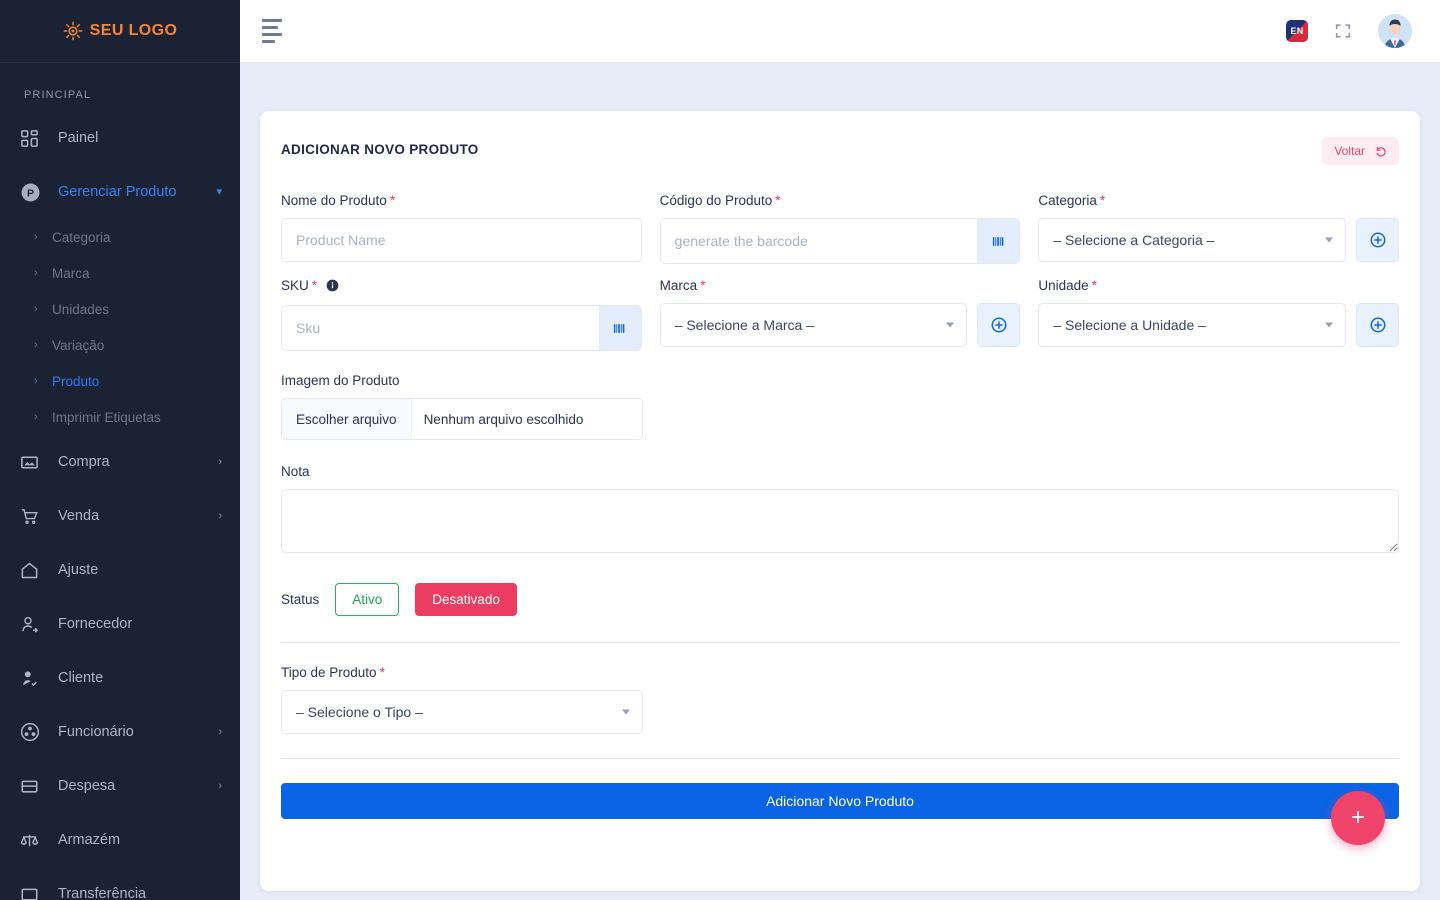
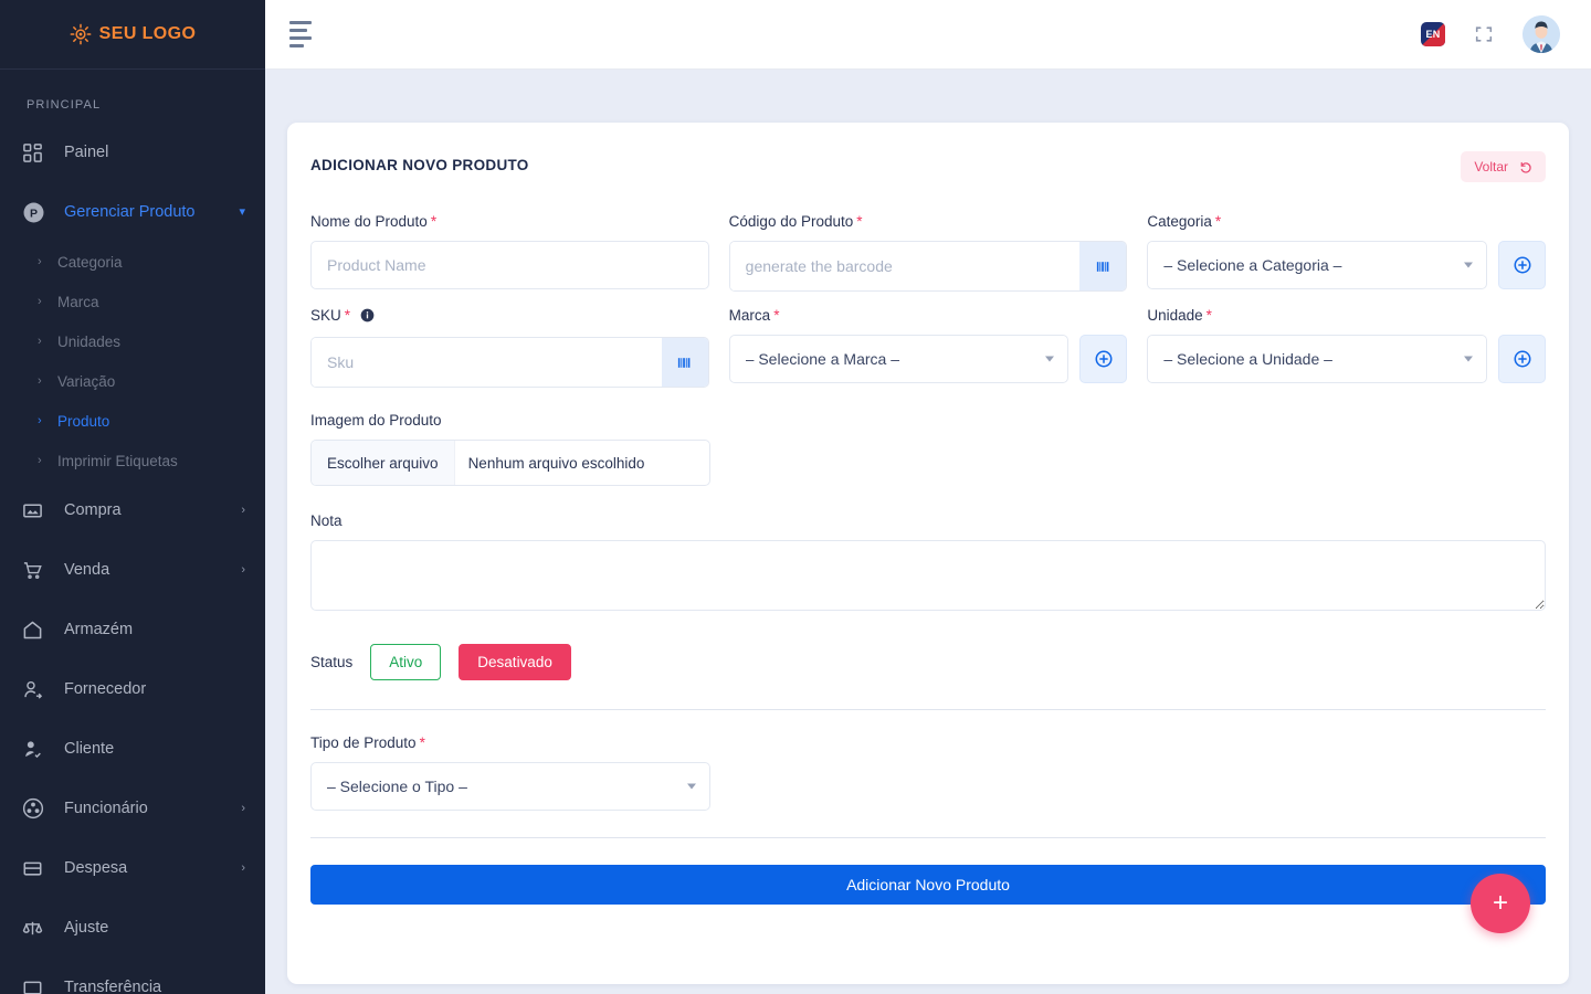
  SEU LOGO
  PRINCIPAL
  Painel
  P
  Gerenciar Produto
  ▾
  ›
  Categoria
  ›
  Marca
  ›
  Unidades
  ›
  Variação
  ›
  Produto
  ›
  Imprimir Etiquetas
  Compra
  ›
  Venda
  ›
- Ajuste
+ Armazém
  Fornecedor
  Cliente
  Funcionário
  ›
  Despesa
  ›
- Armazém
+ Ajuste
  Transferência
  EN
  ADICIONAR NOVO PRODUTO
  Voltar
  Nome do Produto *
  Product Name
  Código do Produto *
  generate the barcode
  Categoria *
  – Selecione a Categoria –
  SKU *
  Sku
  Marca *
  – Selecione a Marca –
  Unidade *
  – Selecione a Unidade –
  Imagem do Produto
  Escolher arquivo
  Nenhum arquivo escolhido
  Nota
  Status
  Ativo
  Desativado
  Tipo de Produto *
  – Selecione o Tipo –
  Adicionar Novo Produto
  +
